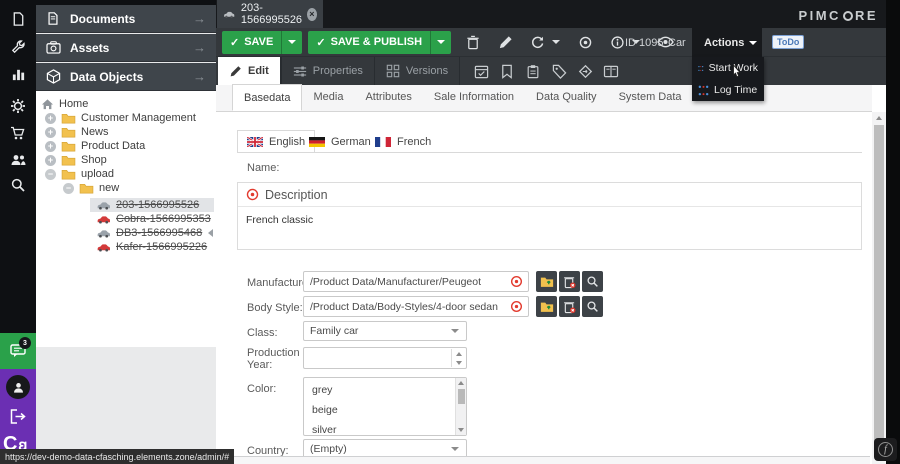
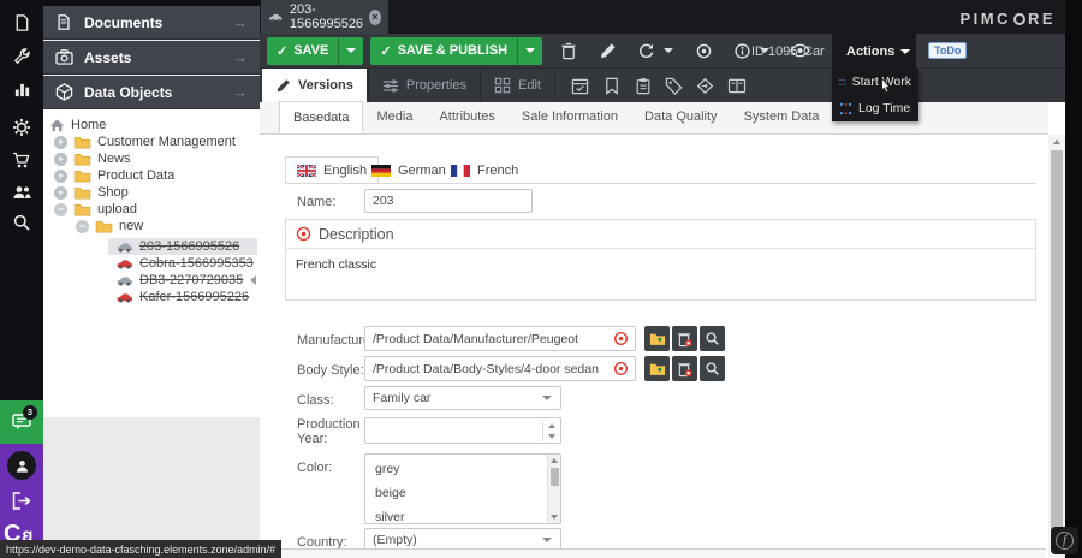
  Cꞛ
  Documents
  →
  Assets
  →
  Data Objects
  →
  Home
  +
  Customer Management
  +
  News
  +
  Product Data
  +
  Shop
  −
  upload
  −
  new
  203-1566995526
  Cobra-1566995353
- DB3-1566995468
+ DB3-2270729035
  Kafer-1566995226
  203-1566995526
  ×
  PIMC
  RE
  ✓
  SAVE
  ✓
  SAVE & PUBLISH
  ID 1095
  Car
  Actions
  ToDo
- Edit
+ Versions
  Properties
- Versions
+ Edit
  Basedata
  Media
  Attributes
  Sale Information
  Data Quality
  System Data
  English
  German
  French
  Name:
+ 203
  Description
  French classic
  Manufactur
  /Product Data/Manufacturer/Peugeot
  Body Style:
  /Product Data/Body-Styles/4-door sedan
  Class:
  Family car
  Production
  Year:
  Color:
  grey
  beige
  silver
  Country:
  (Empty)
  Start Work
  Log Time
  f
  https://dev-demo-data-cfasching.elements.zone/admin/#
